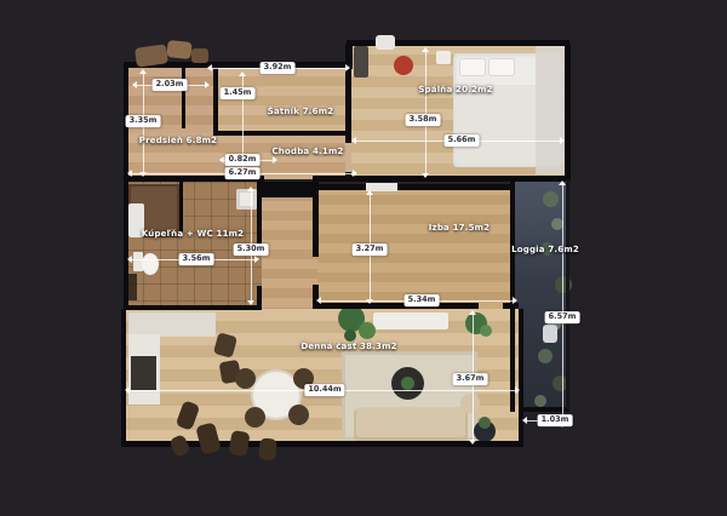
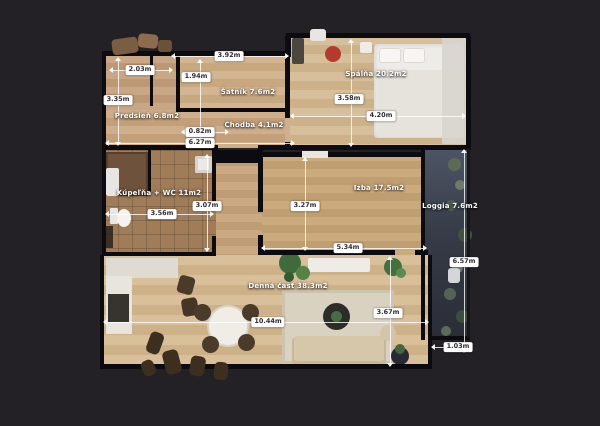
  2.03m
  3.35m
- 1.45m
+ 1.94m
  3.92m
  0.82m
  6.27m
  3.58m
- 5.66m
+ 4.20m
- 5.30m
+ 3.07m
  3.56m
  3.27m
  5.34m
  6.57m
  1.03m
  10.44m
  3.67m
  Predsieň 6.8m2
  Šatník 7.6m2
  Chodba 4.1m2
  Spálňa 20.2m2
  Kúpeľňa + WC 11m2
  Izba 17.5m2
  Loggia 7.6m2
  Denná časť 38.3m2
